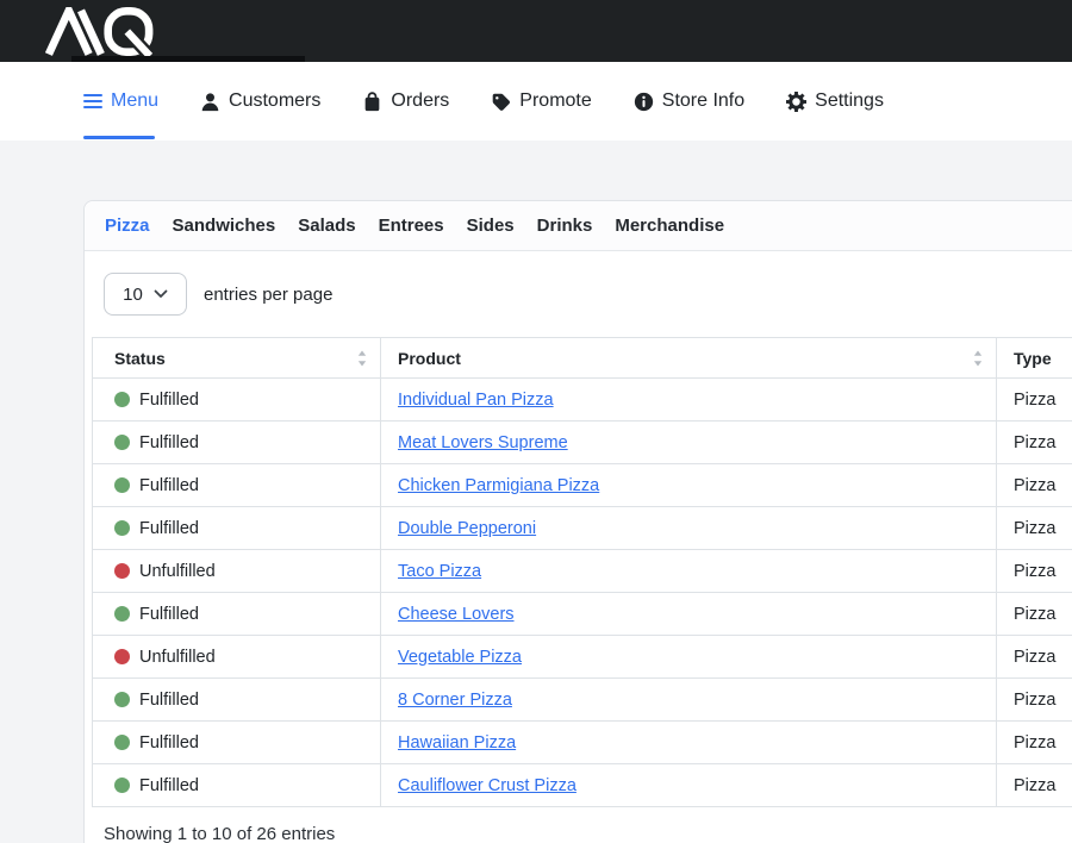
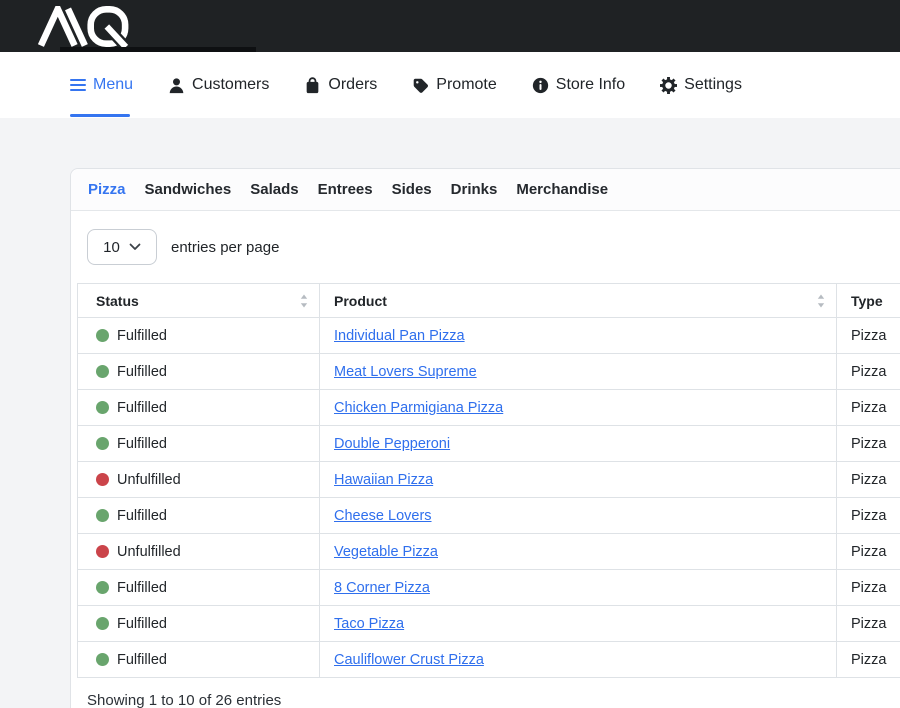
  Menu
  Customers
  Orders
  Promote
  Store Info
  Settings
  Pizza
  Sandwiches
  Salads
  Entrees
  Sides
  Drinks
  Merchandise
  10
  entries per page
  Status	Product	Type
  Fulfilled	Individual Pan Pizza	Pizza
  Fulfilled	Meat Lovers Supreme	Pizza
  Fulfilled	Chicken Parmigiana Pizza	Pizza
  Fulfilled	Double Pepperoni	Pizza
- Unfulfilled	Taco Pizza	Pizza
+ Unfulfilled	Hawaiian Pizza	Pizza
  Fulfilled	Cheese Lovers	Pizza
  Unfulfilled	Vegetable Pizza	Pizza
  Fulfilled	8 Corner Pizza	Pizza
- Fulfilled	Hawaiian Pizza	Pizza
+ Fulfilled	Taco Pizza	Pizza
  Fulfilled	Cauliflower Crust Pizza	Pizza
  Showing 1 to 10 of 26 entries
